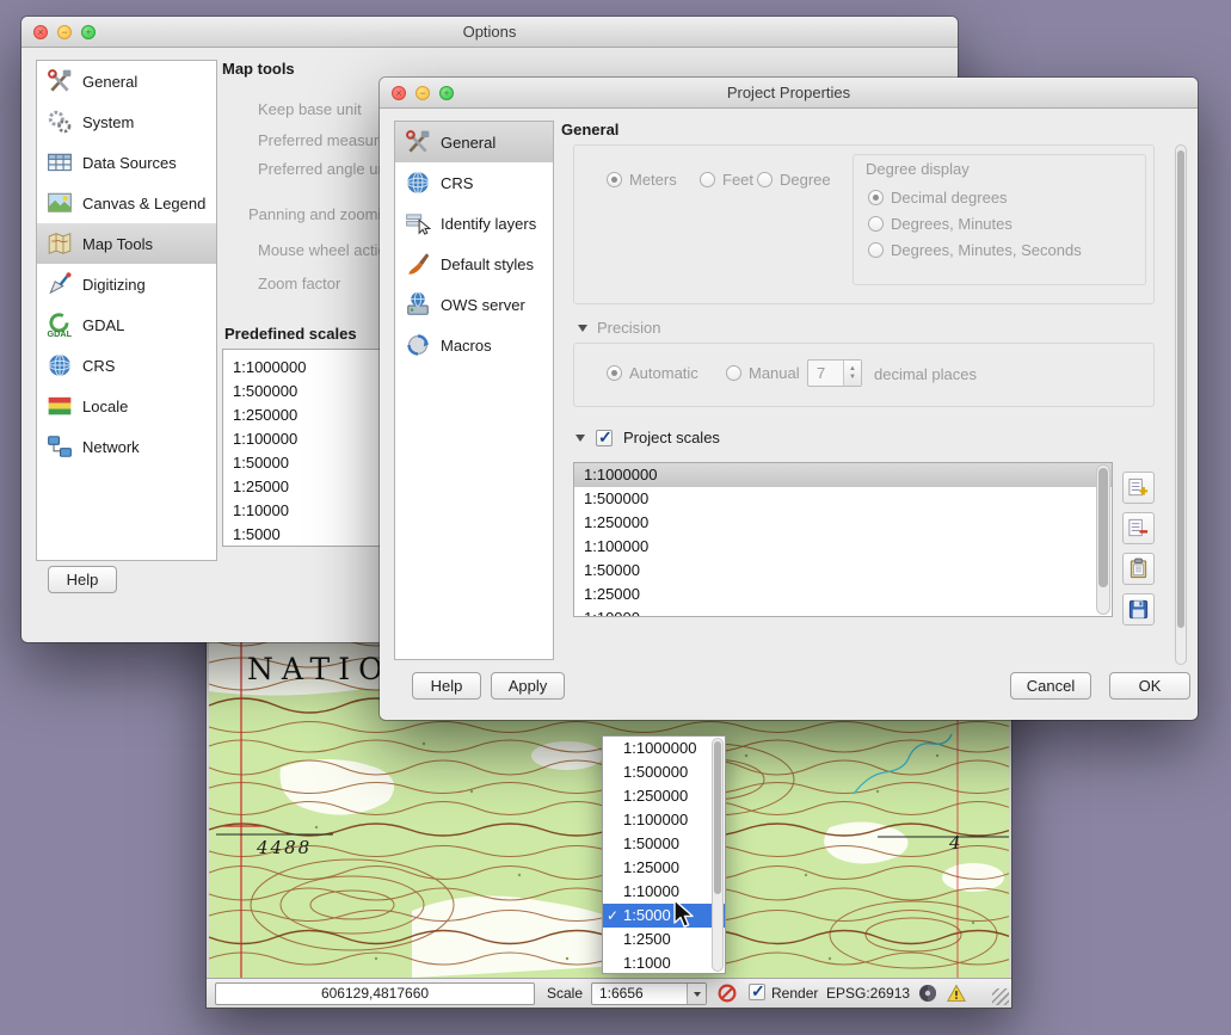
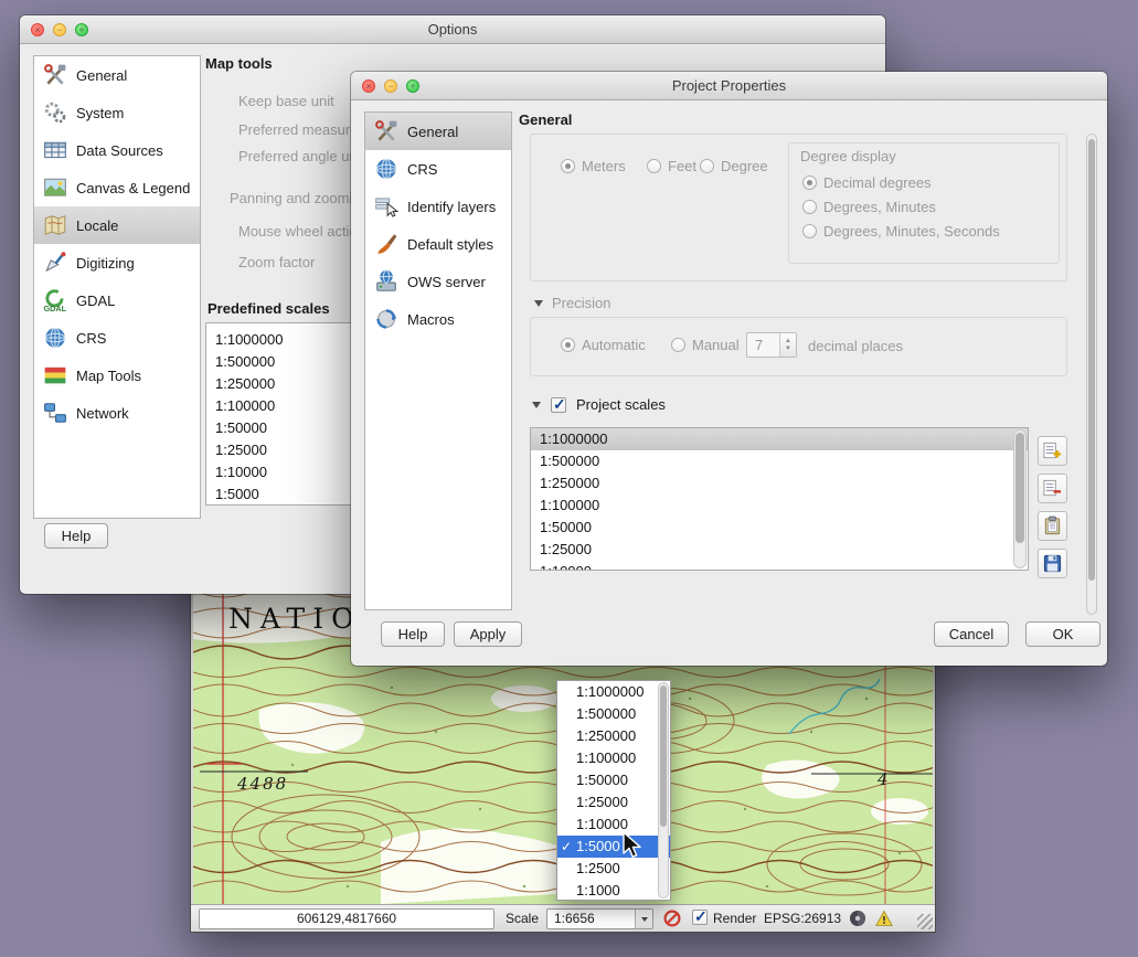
  NATIO
  4488
  4
  606129,4817660
  Scale
  1:6656
  Render
  EPSG:26913
  ×
  −
  +
  Options
  General
  System
  Data Sources
  Canvas & Legend
- Map Tools
+ Locale
  Digitizing
  GDAL
  GDAL
  CRS
- Locale
+ Map Tools
  Network
  Map tools
  Keep base unit
  Preferred measur
  Preferred angle u
  Panning and zoom
  Mouse wheel acti
  Zoom factor
  Predefined scales
  1:1000000
  1:500000
  1:250000
  1:100000
  1:50000
  1:25000
  1:10000
  1:5000
  Help
  ×
  −
  +
  Project Properties
  General
  CRS
  Identify layers
  Default styles
  OWS server
  Macros
  General
  Meters
  Feet
  Degree
  Degree display
  Decimal degrees
  Degrees, Minutes
  Degrees, Minutes, Seconds
  Precision
  Automatic
  Manual
  7
  decimal places
  Project scales
  1:1000000
  1:500000
  1:250000
  1:100000
  1:50000
  1:25000
  Help
  Apply
  Cancel
  OK
  1:1000000
  1:500000
  1:250000
  1:100000
  1:50000
  1:25000
  1:10000
  ✓
  1:5000
  1:2500
  1:1000
